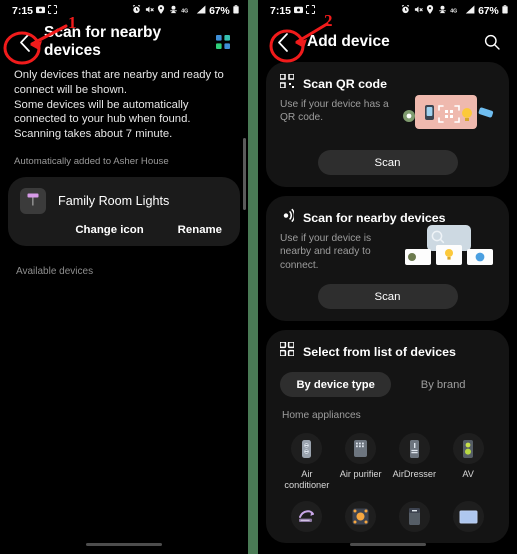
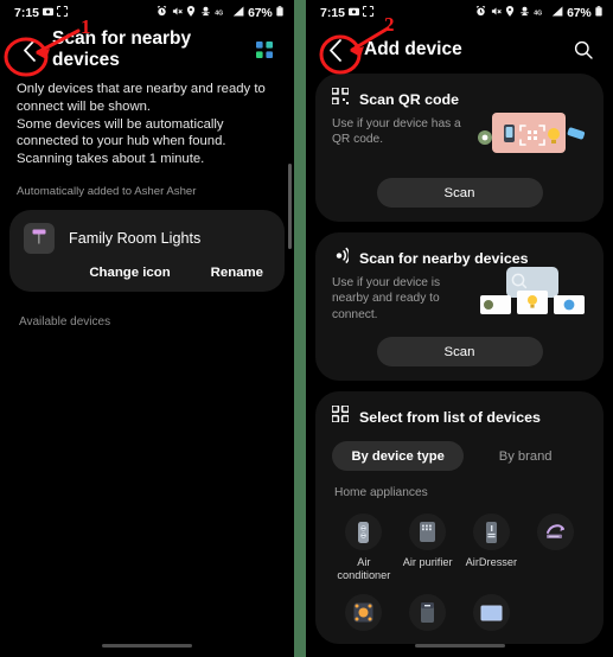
  7:15
  67%
  Scan for nearby devices
  Only devices that are nearby and ready to connect will be shown.
- Some devices will be automatically connected to your hub when found. Scanning takes about 7 minute.
+ Some devices will be automatically connected to your hub when found. Scanning takes about 1 minute.
- Automatically added to Asher House
+ Automatically added to Asher Asher
  Family Room Lights
  Change icon
  Rename
  Available devices
  1
  7:15
  67%
  Add device
  Scan QR code
  Use if your device has a QR code.
  Scan
  Scan for nearby devices
  Use if your device is nearby and ready to connect.
  Scan
  Select from list of devices
  By device type
  By brand
  Home appliances
  Air conditioner
  Air purifier
  AirDresser
- AV
  2
